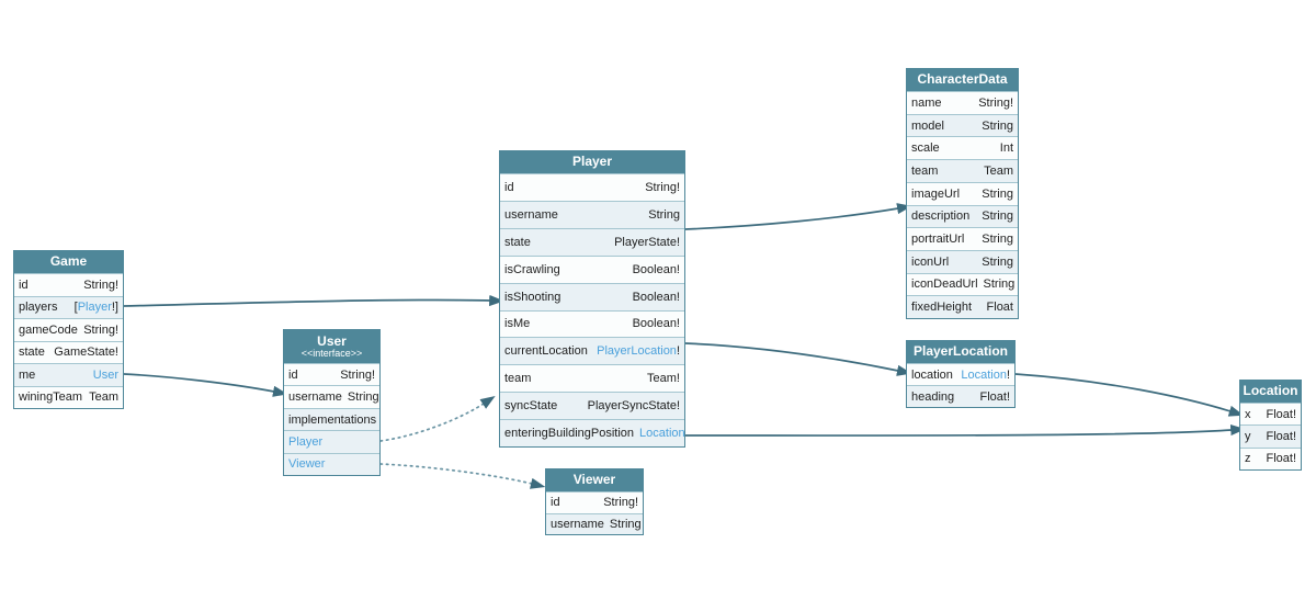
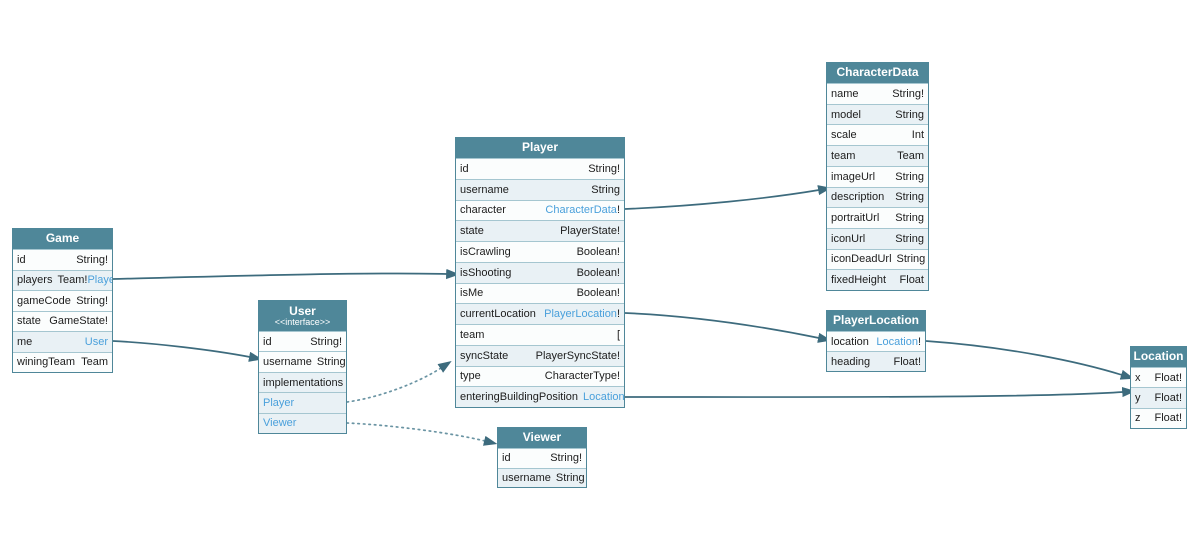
  Game
  id
  String!
  players
- [Player!]
+ Team!Playe
  gameCode
  String!
  state
  GameState!
  me
  User
  winingTeam
  Team
  User
  <<interface>>
  id
  String!
  username
  String
  implementations
  Player
  Viewer
  Player
  id
  String!
  username
  String
+ character
+ CharacterData!
  state
  PlayerState!
  isCrawling
  Boolean!
  isShooting
  Boolean!
  isMe
  Boolean!
  currentLocation
  PlayerLocation!
  team
- Team!
+ [
  syncState
  PlayerSyncState!
+ type
+ CharacterType!
  enteringBuildingPosition
  Location
  Viewer
  id
  String!
  username
  String
  CharacterData
  name
  String!
  model
  String
  scale
  Int
  team
  Team
  imageUrl
  String
  description
  String
  portraitUrl
  String
  iconUrl
  String
  iconDeadUrl
  String
  fixedHeight
  Float
  PlayerLocation
  location
  Location!
  heading
  Float!
  Location
  x
  Float!
  y
  Float!
  z
  Float!
